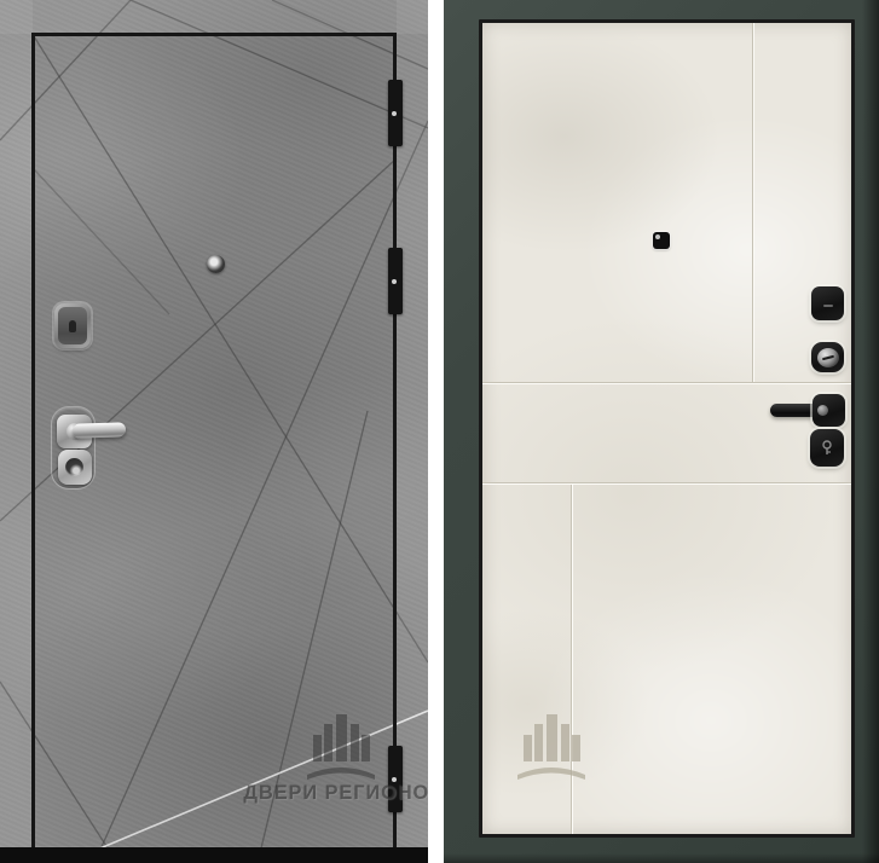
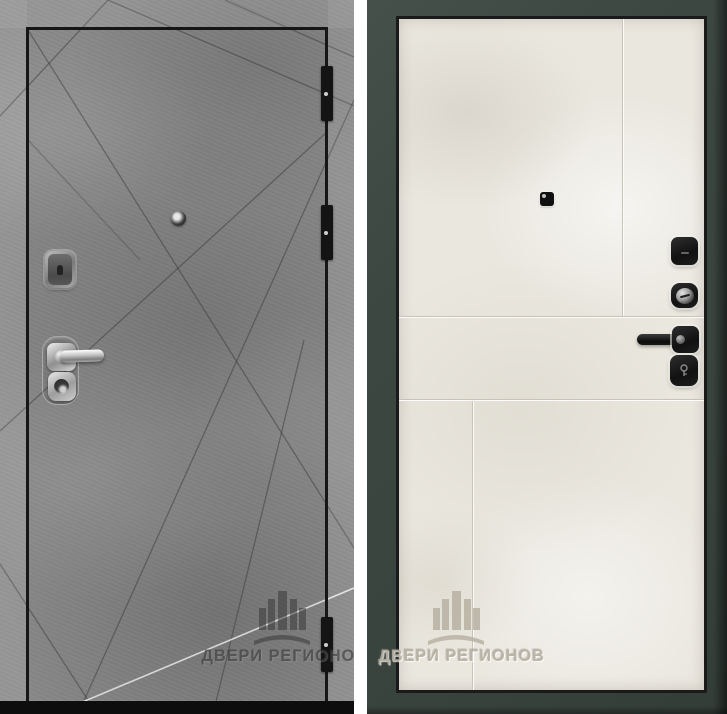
  ДВЕРИ РЕГИОНО
+ ДВЕРИ РЕГИОНОВ
